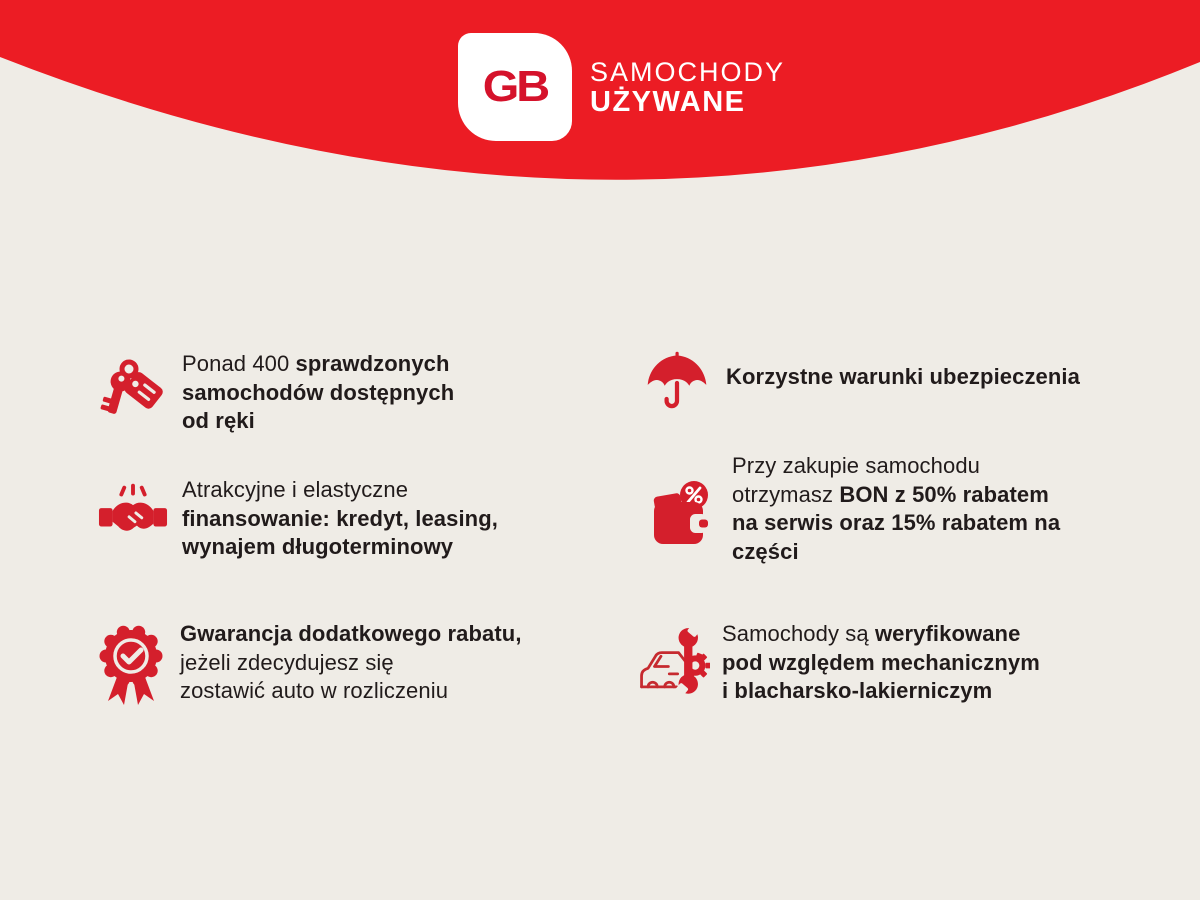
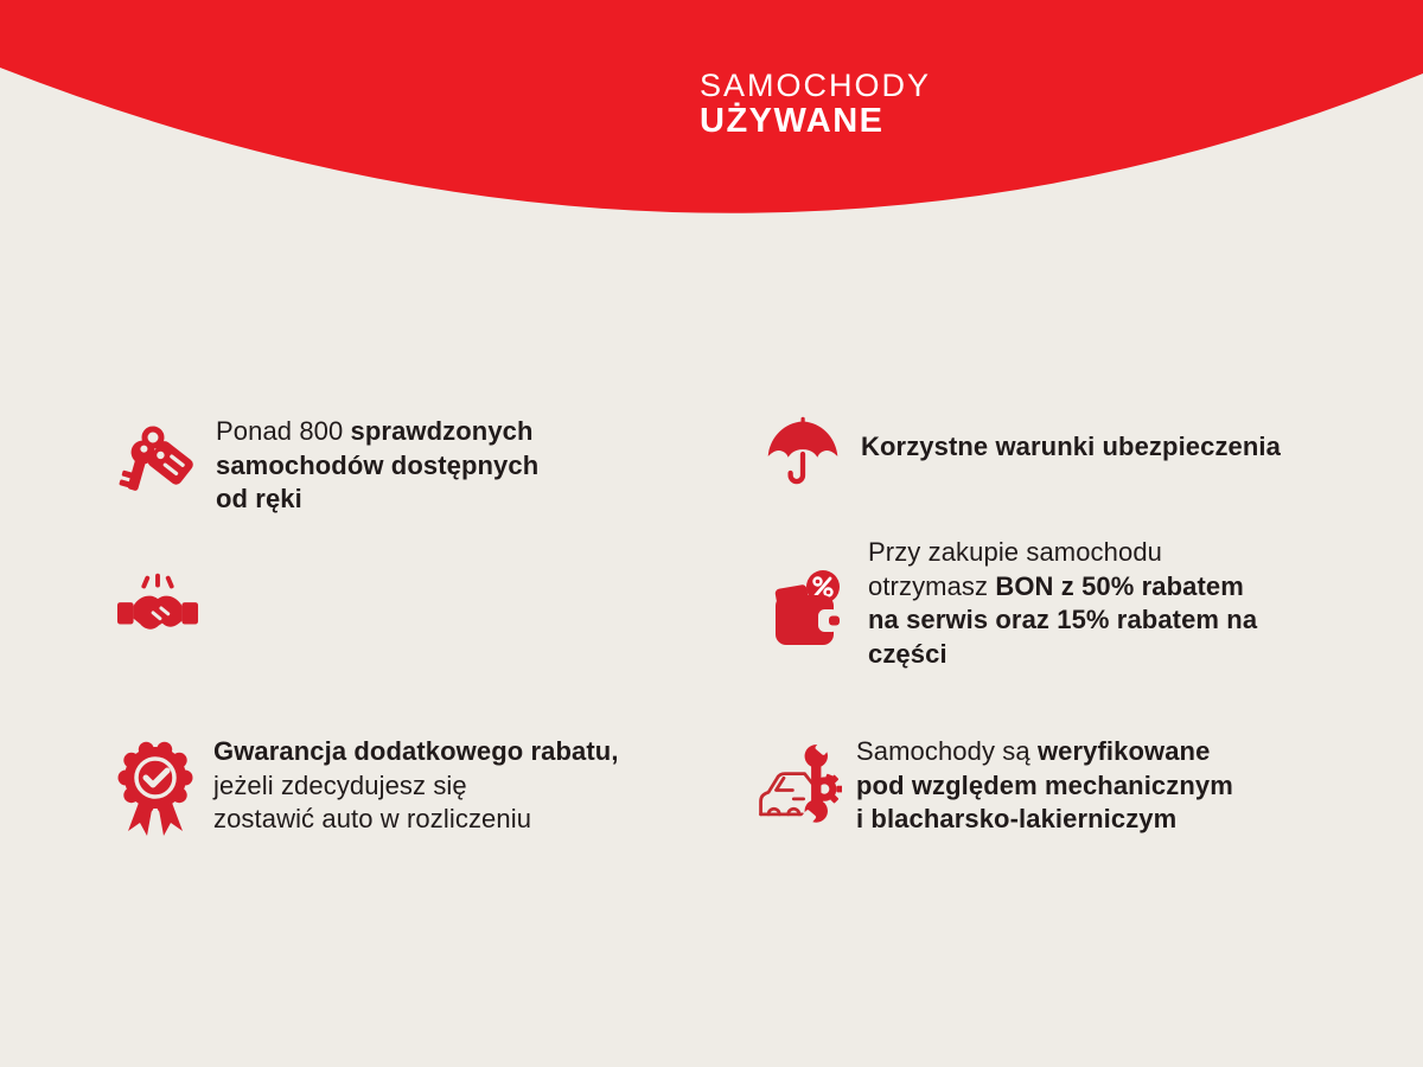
- GB
  SAMOCHODY
  UŻYWANE
- Ponad 400 sprawdzonych
+ Ponad 800 sprawdzonych
  samochodów dostępnych
  od ręki
- Atrakcyjne i elastyczne
- finansowanie: kredyt, leasing,
- wynajem długoterminowy
  Gwarancja dodatkowego rabatu,
  jeżeli zdecydujesz się
  zostawić auto w rozliczeniu
  Korzystne warunki ubezpieczenia
  Przy zakupie samochodu
  otrzymasz BON z 50% rabatem
  na serwis oraz 15% rabatem na
  części
  Samochody są weryfikowane
  pod względem mechanicznym
  i blacharsko-lakierniczym
